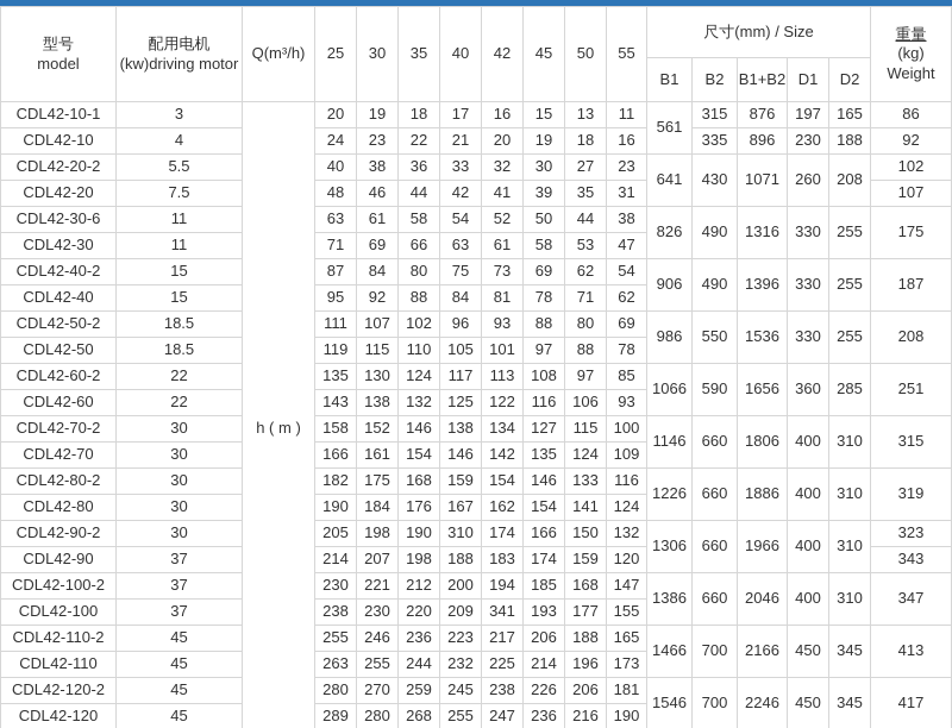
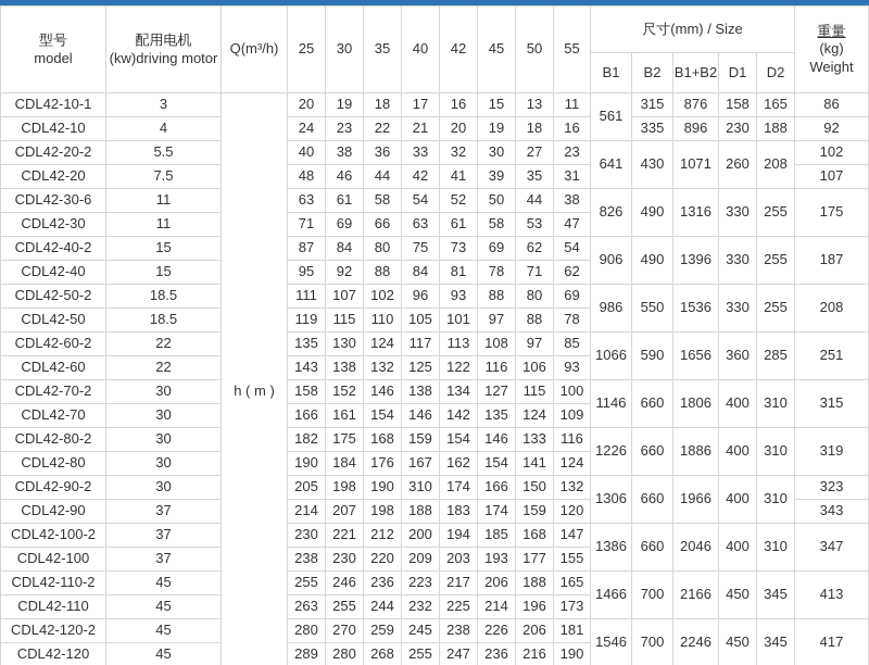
  型号 model	配用电机 (kw)driving motor	Q(m³/h)	25	30	35	40	42	45	50	55	尺寸(mm) / Size	重量(kg) Weight
  B1	B2	B1+B2	D1	D2
- CDL42-10-1	3	h ( m )	20	19	18	17	16	15	13	11	561	315	876	197	165	86
+ CDL42-10-1	3	h ( m )	20	19	18	17	16	15	13	11	561	315	876	158	165	86
  CDL42-10	4	24	23	22	21	20	19	18	16	335	896	230	188	92
  CDL42-20-2	5.5	40	38	36	33	32	30	27	23	641	430	1071	260	208	102
  CDL42-20	7.5	48	46	44	42	41	39	35	31	107
  CDL42-30-6	11	63	61	58	54	52	50	44	38	826	490	1316	330	255	175
  CDL42-30	11	71	69	66	63	61	58	53	47
  CDL42-40-2	15	87	84	80	75	73	69	62	54	906	490	1396	330	255	187
  CDL42-40	15	95	92	88	84	81	78	71	62
  CDL42-50-2	18.5	111	107	102	96	93	88	80	69	986	550	1536	330	255	208
  CDL42-50	18.5	119	115	110	105	101	97	88	78
  CDL42-60-2	22	135	130	124	117	113	108	97	85	1066	590	1656	360	285	251
  CDL42-60	22	143	138	132	125	122	116	106	93
  CDL42-70-2	30	158	152	146	138	134	127	115	100	1146	660	1806	400	310	315
  CDL42-70	30	166	161	154	146	142	135	124	109
  CDL42-80-2	30	182	175	168	159	154	146	133	116	1226	660	1886	400	310	319
  CDL42-80	30	190	184	176	167	162	154	141	124
  CDL42-90-2	30	205	198	190	310	174	166	150	132	1306	660	1966	400	310	323
  CDL42-90	37	214	207	198	188	183	174	159	120	343
  CDL42-100-2	37	230	221	212	200	194	185	168	147	1386	660	2046	400	310	347
- CDL42-100	37	238	230	220	209	341	193	177	155
+ CDL42-100	37	238	230	220	209	203	193	177	155
  CDL42-110-2	45	255	246	236	223	217	206	188	165	1466	700	2166	450	345	413
  CDL42-110	45	263	255	244	232	225	214	196	173
  CDL42-120-2	45	280	270	259	245	238	226	206	181	1546	700	2246	450	345	417
  CDL42-120	45	289	280	268	255	247	236	216	190
